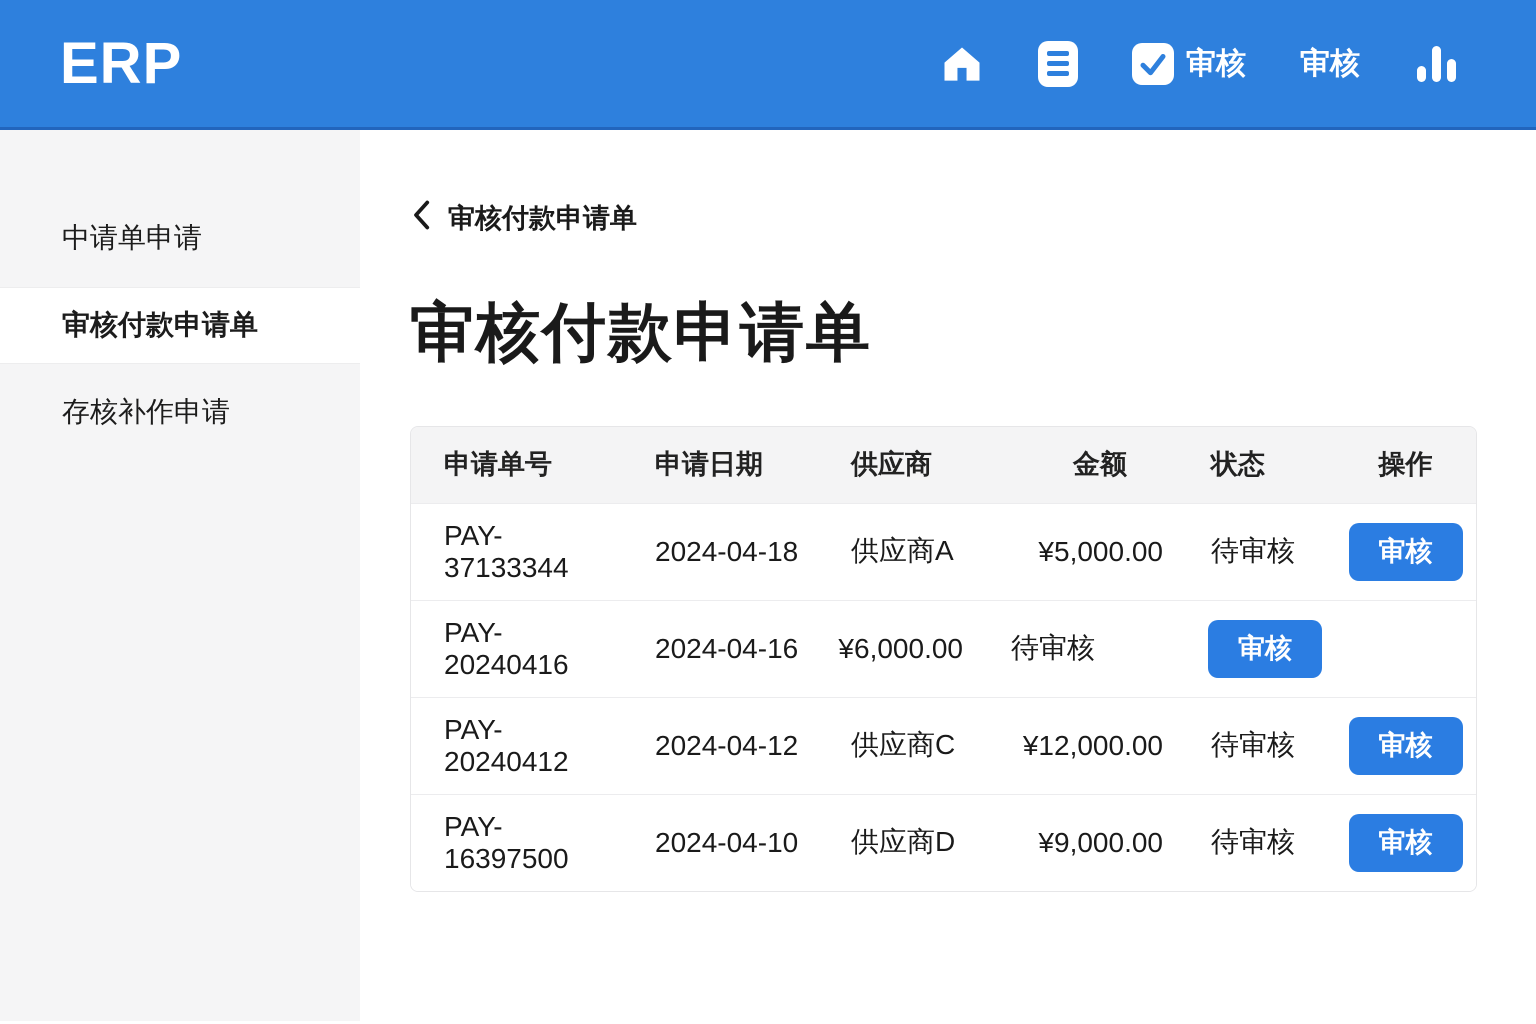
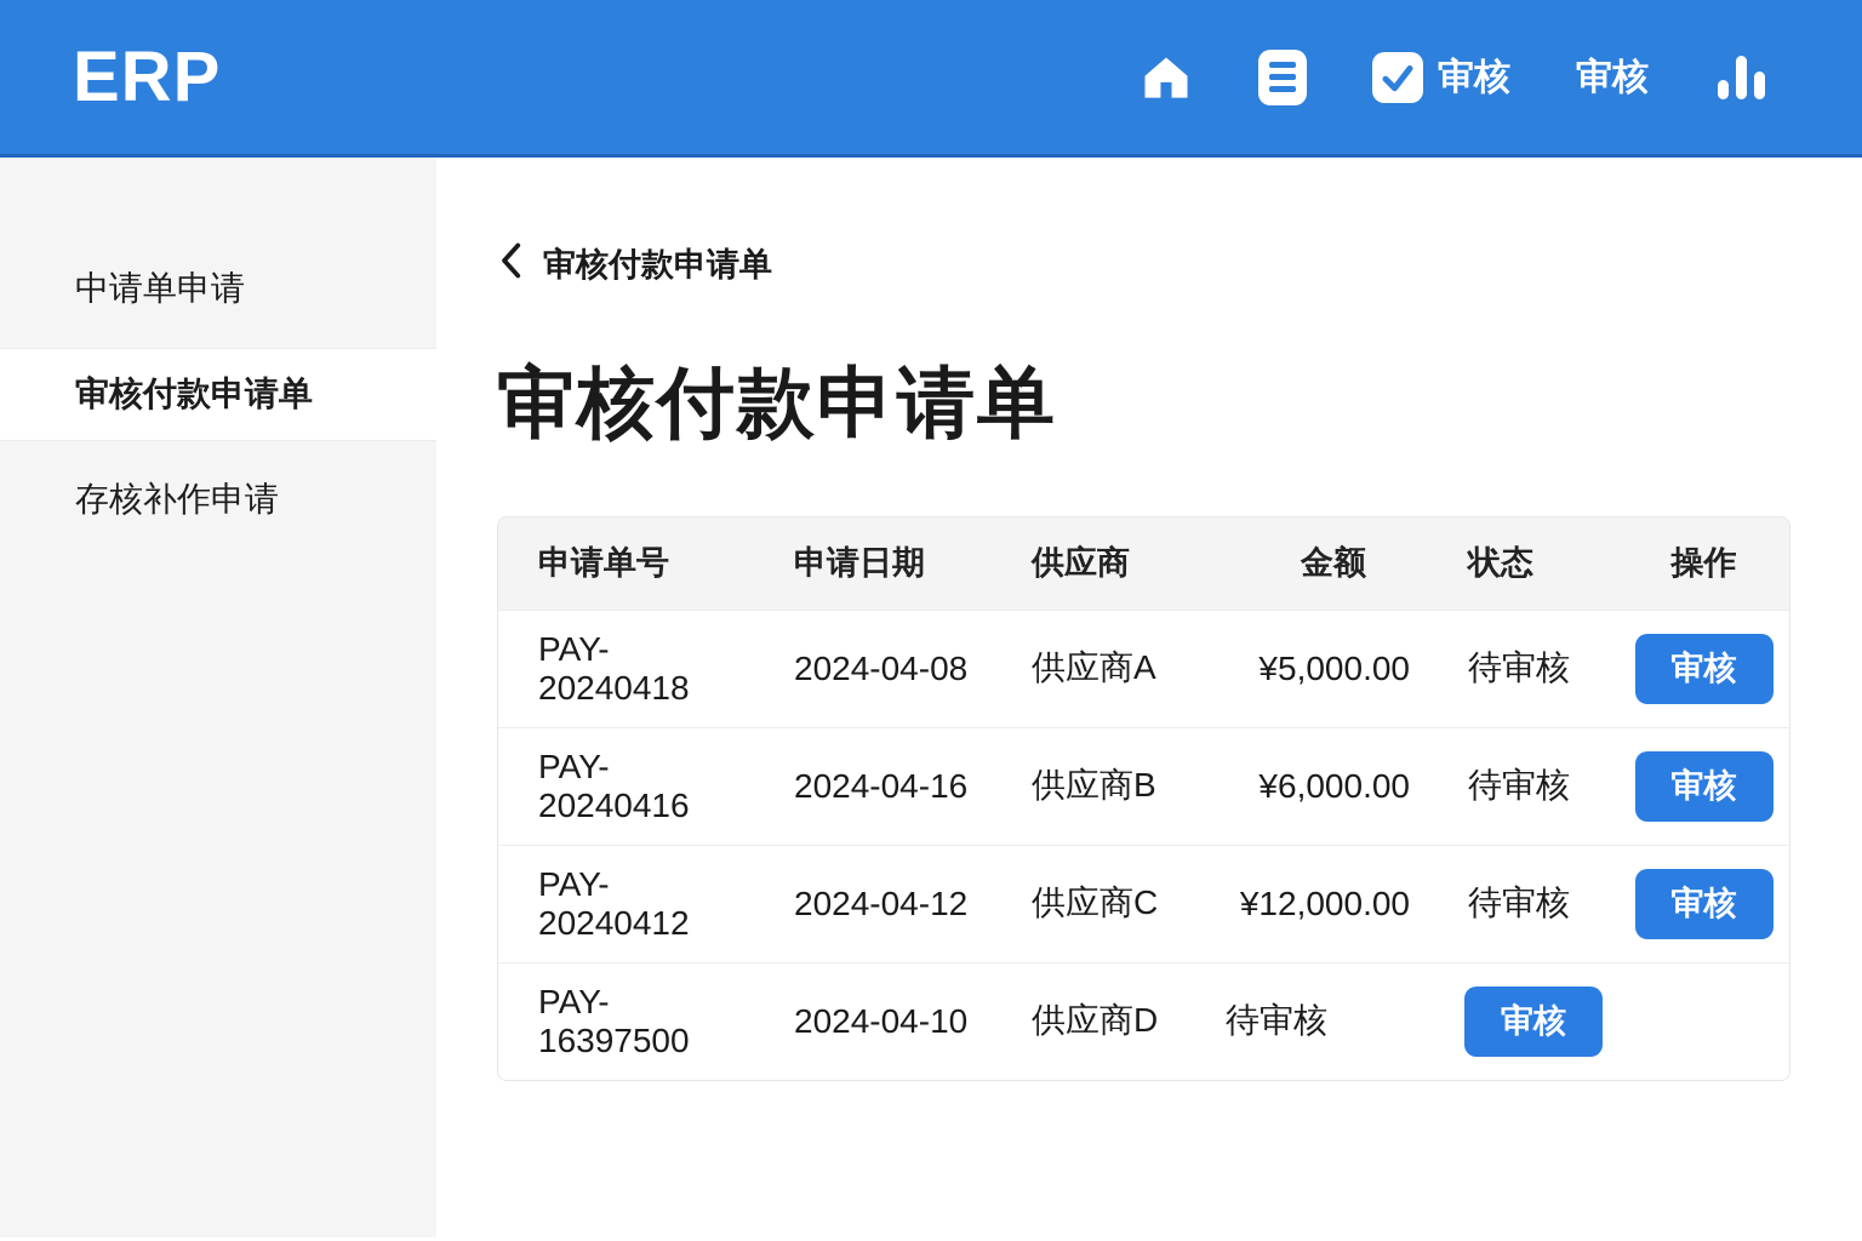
  ERP
  审核
  审核
  中请单申请
  审核付款申请单
  存核补作申请
  审核付款申请单
  审核付款申请单
  申请单号
  申请日期
  供应商
  金额
  状态
  操作
- PAY-37133344
+ PAY-20240418
- 2024-04-18
+ 2024-04-08
  供应商A
  ¥5,000.00
  待审核
  审核
  PAY-20240416
  2024-04-16
+ 供应商B
  ¥6,000.00
  待审核
  审核
  PAY-20240412
  2024-04-12
  供应商C
  ¥12,000.00
  待审核
  审核
  PAY-16397500
  2024-04-10
  供应商D
- ¥9,000.00
  待审核
  审核
